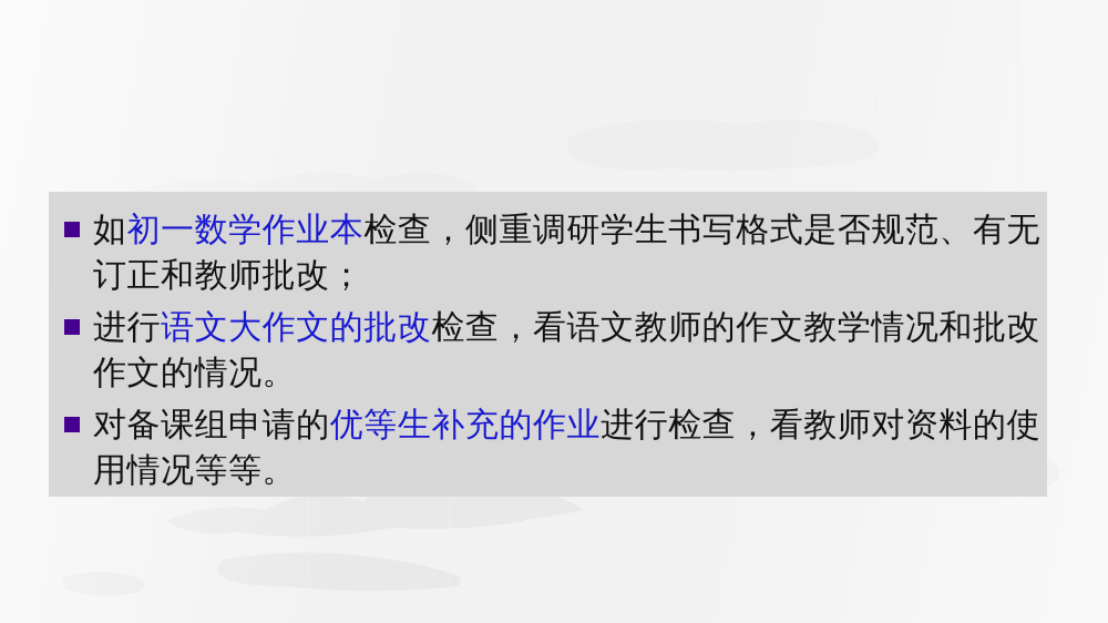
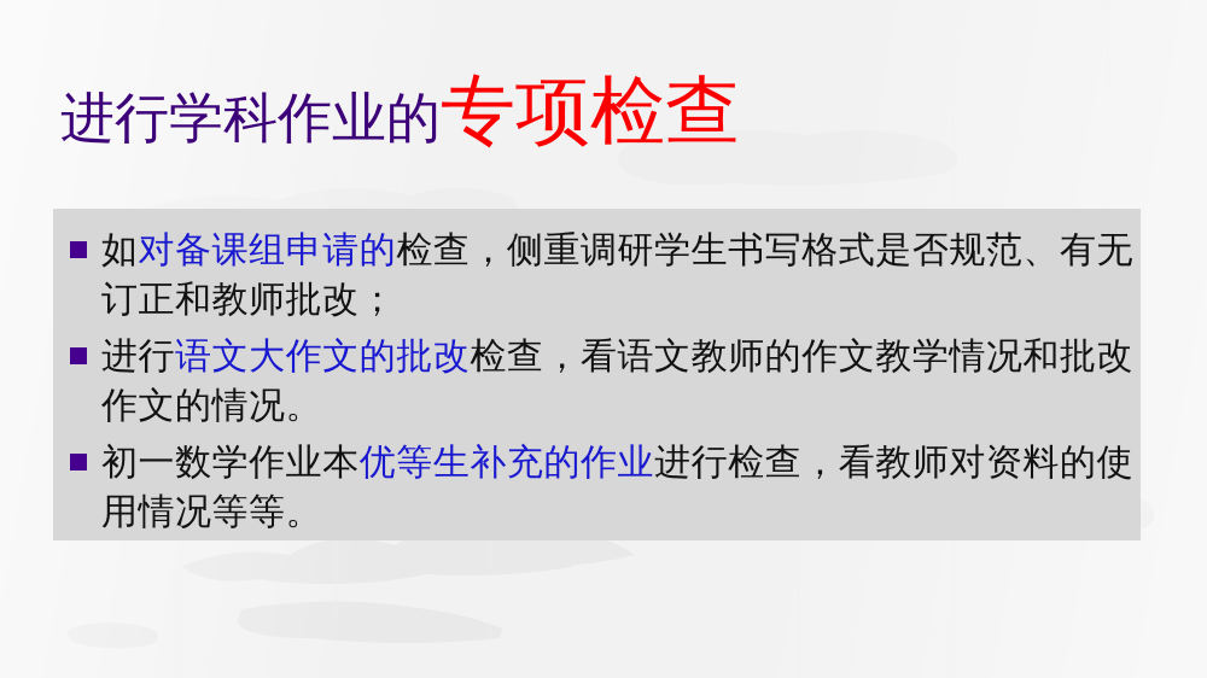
+ 进行学科作业的专项检查
- 如初一数学作业本检查，侧重调研学生书写格式是否规范、有无订正和教师批改；
+ 如对备课组申请的检查，侧重调研学生书写格式是否规范、有无订正和教师批改；
  进行语文大作文的批改检查，看语文教师的作文教学情况和批改作文的情况。
- 对备课组申请的优等生补充的作业进行检查，看教师对资料的使用情况等等。
+ 初一数学作业本优等生补充的作业进行检查，看教师对资料的使用情况等等。
